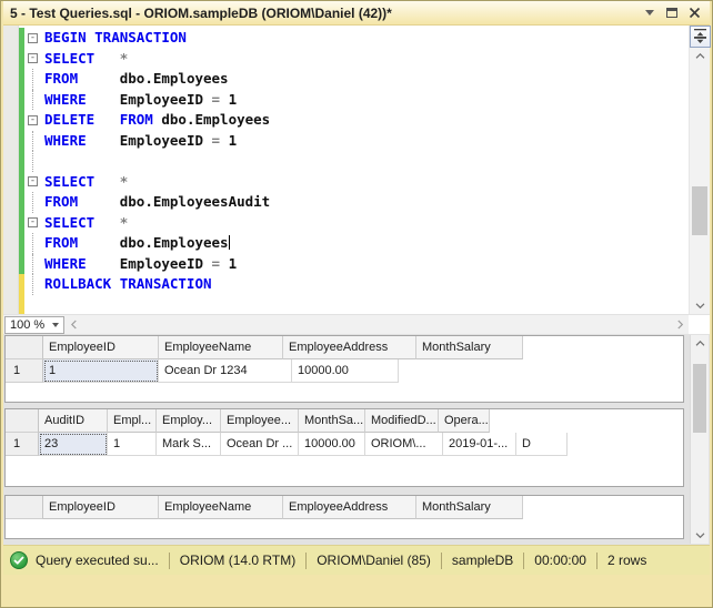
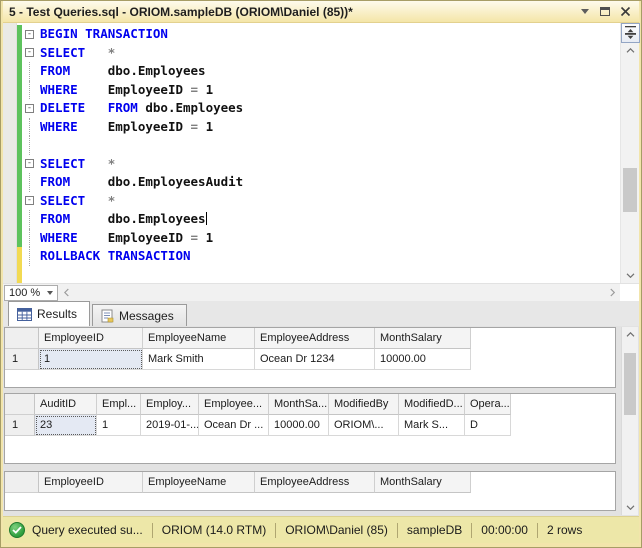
- 5 - Test Queries.sql - ORIOM.sampleDB (ORIOM\Daniel (42))*
+ 5 - Test Queries.sql - ORIOM.sampleDB (ORIOM\Daniel (85))*
  -
  BEGIN TRANSACTION
  -
  SELECT *
  FROM dbo.Employees
  WHERE EmployeeID = 1
  -
  DELETE FROM dbo.Employees
  WHERE EmployeeID = 1
  -
  SELECT *
  FROM dbo.EmployeesAudit
  -
  SELECT *
  FROM dbo.Employees
  WHERE EmployeeID = 1
  ROLLBACK TRANSACTION
  100 %
+ Results
+ Messages
  EmployeeID
  EmployeeName
  EmployeeAddress
  MonthSalary
  1
  1
+ Mark Smith
  Ocean Dr 1234
  10000.00
  AuditID
  Empl...
  Employ...
  Employee...
  MonthSa...
+ ModifiedBy
  ModifiedD...
  Opera...
  1
  23
  1
- Mark S...
+ 2019-01-...
  Ocean Dr ...
  10000.00
  ORIOM\...
- 2019-01-...
+ Mark S...
  D
  EmployeeID
  EmployeeName
  EmployeeAddress
  MonthSalary
  Query executed su...
  ORIOM (14.0 RTM)
  ORIOM\Daniel (85)
  sampleDB
  00:00:00
  2 rows
